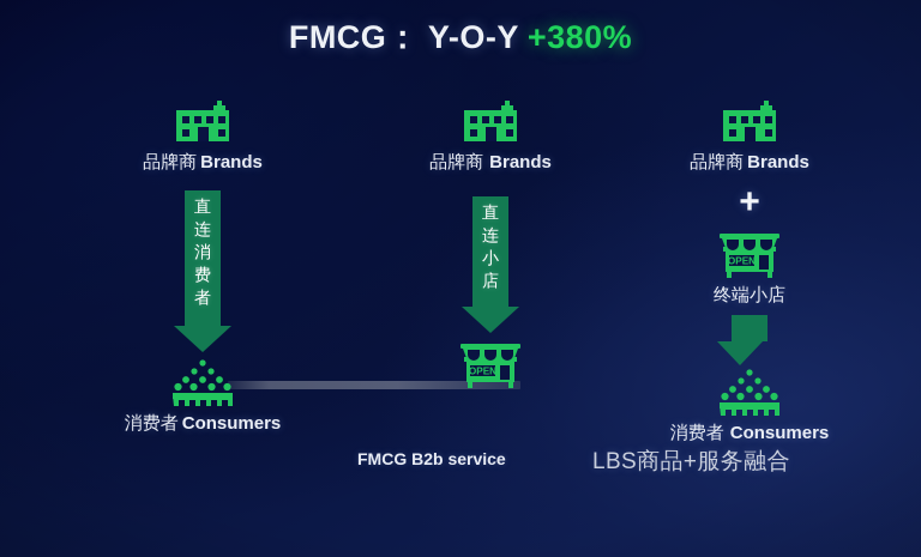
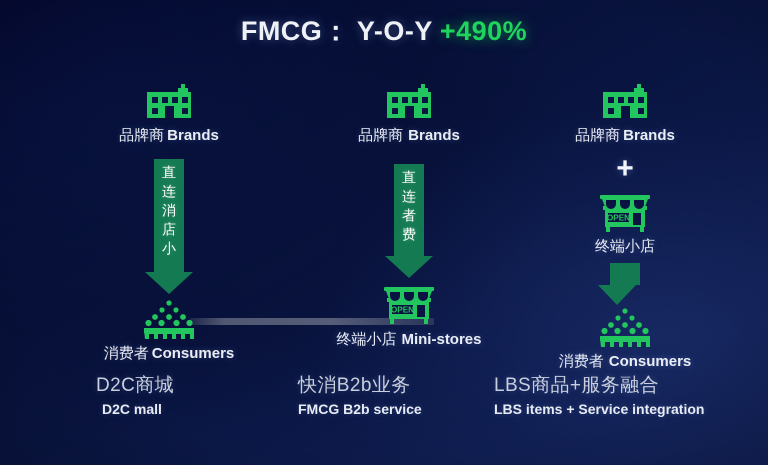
- FMCG： Y-O-Y +380%
+ FMCG： Y-O-Y +490%
  品牌商 Brands
  直
  连
  消
- 费
+ 店
- 者
+ 小
  消费者 Consumers
  品牌商 Brands
  直
  连
- 小
+ 者
- 店
+ 费
  OPEN
+ 终端小店 Mini-stores
  品牌商 Brands
  +
  OPEN
  终端小店
  消费者 Consumers
+ D2C商城
+ D2C mall
+ 快消B2b业务
  FMCG B2b service
  LBS商品+服务融合
+ LBS items + Service integration
